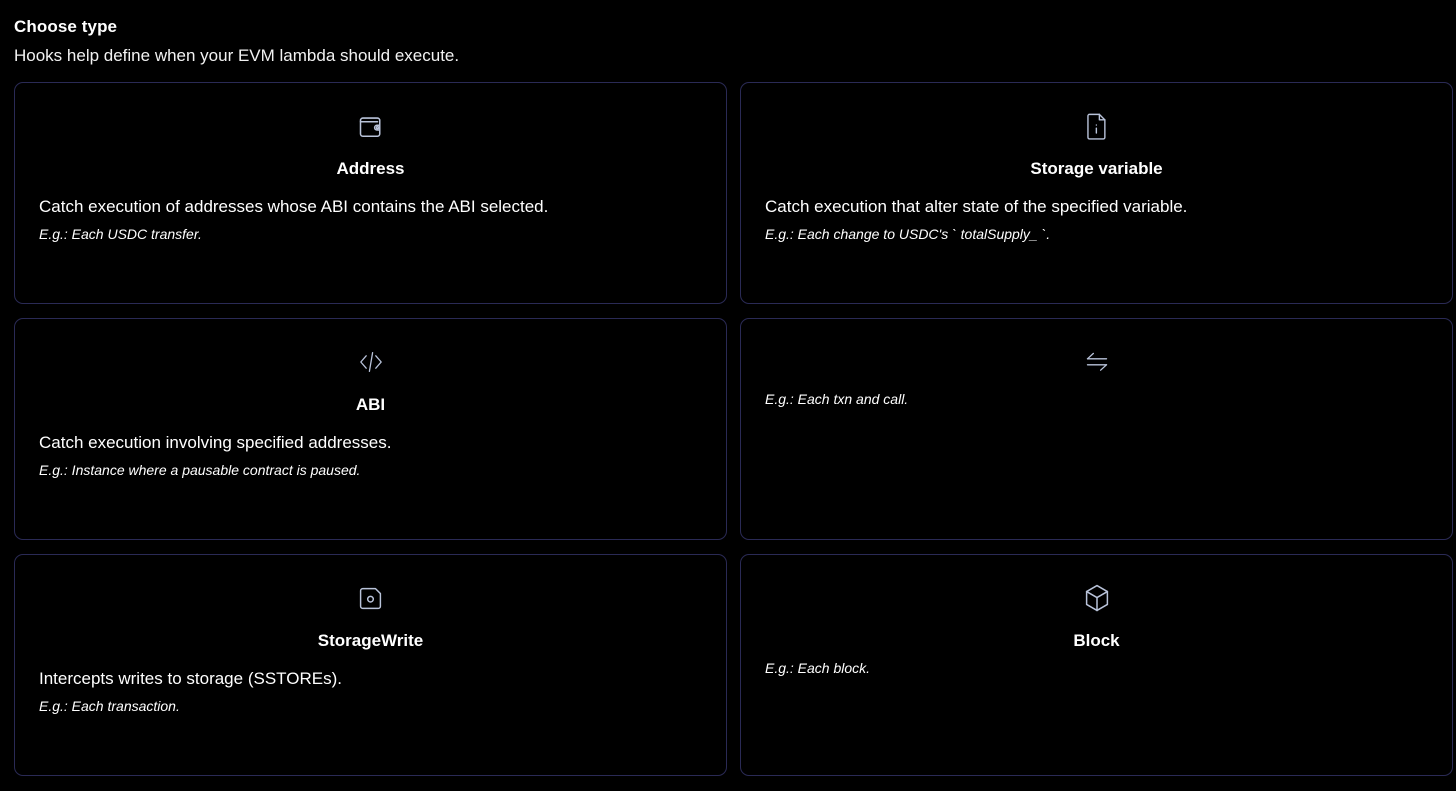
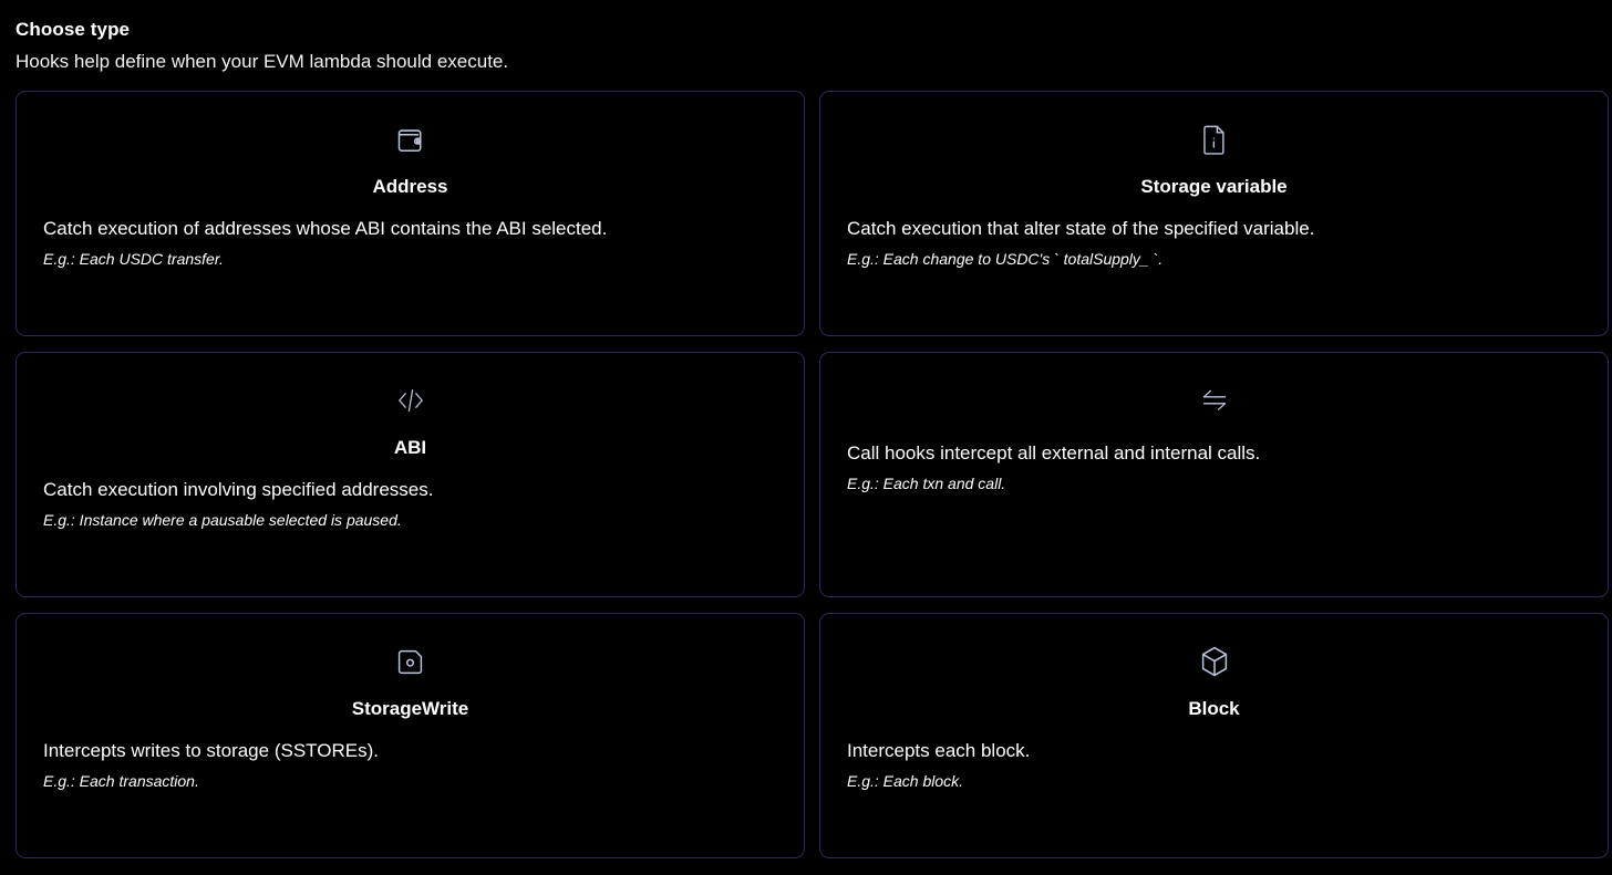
  Choose type
  Hooks help define when your EVM lambda should execute.
  Address
  Catch execution of addresses whose ABI contains the ABI selected.
  E.g.: Each USDC transfer.
  Storage variable
  Catch execution that alter state of the specified variable.
  E.g.: Each change to USDC's ` totalSupply_ `.
  ABI
  Catch execution involving specified addresses.
- E.g.: Instance where a pausable contract is paused.
+ E.g.: Instance where a pausable selected is paused.
+ Call hooks intercept all external and internal calls.
  E.g.: Each txn and call.
  StorageWrite
  Intercepts writes to storage (SSTOREs).
  E.g.: Each transaction.
  Block
+ Intercepts each block.
  E.g.: Each block.
